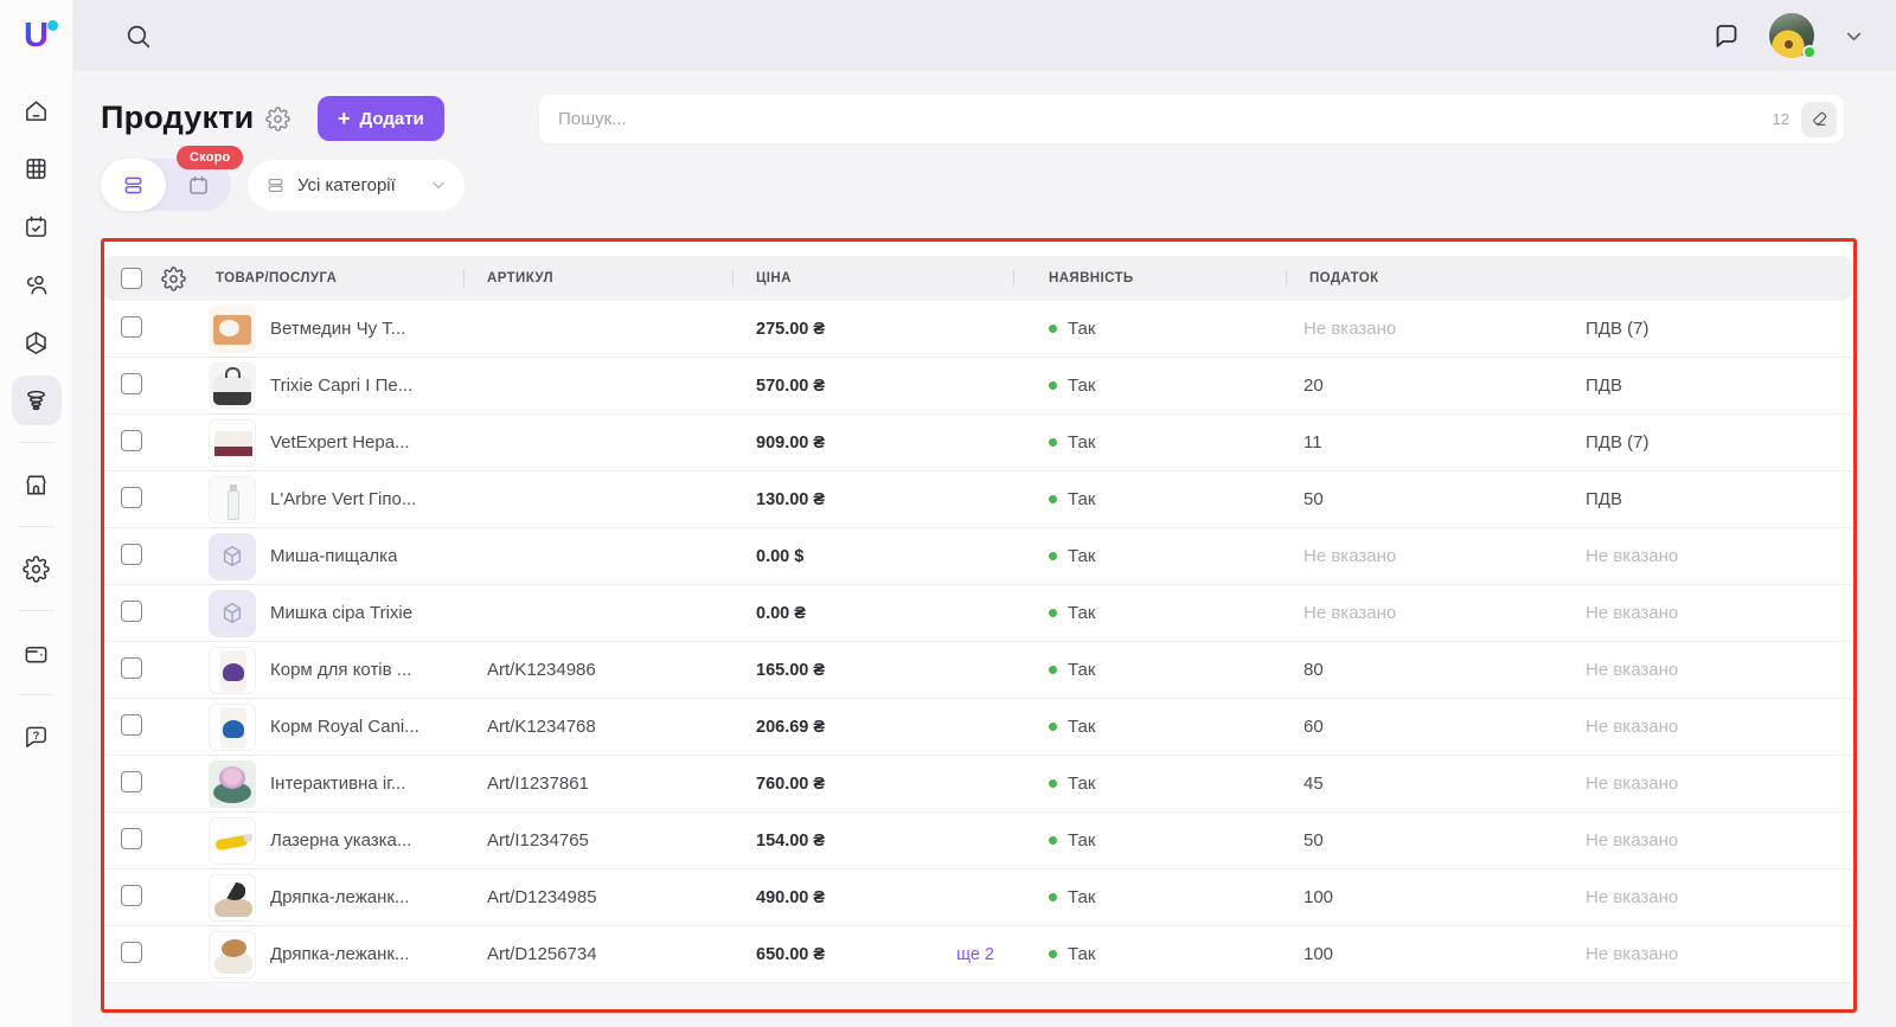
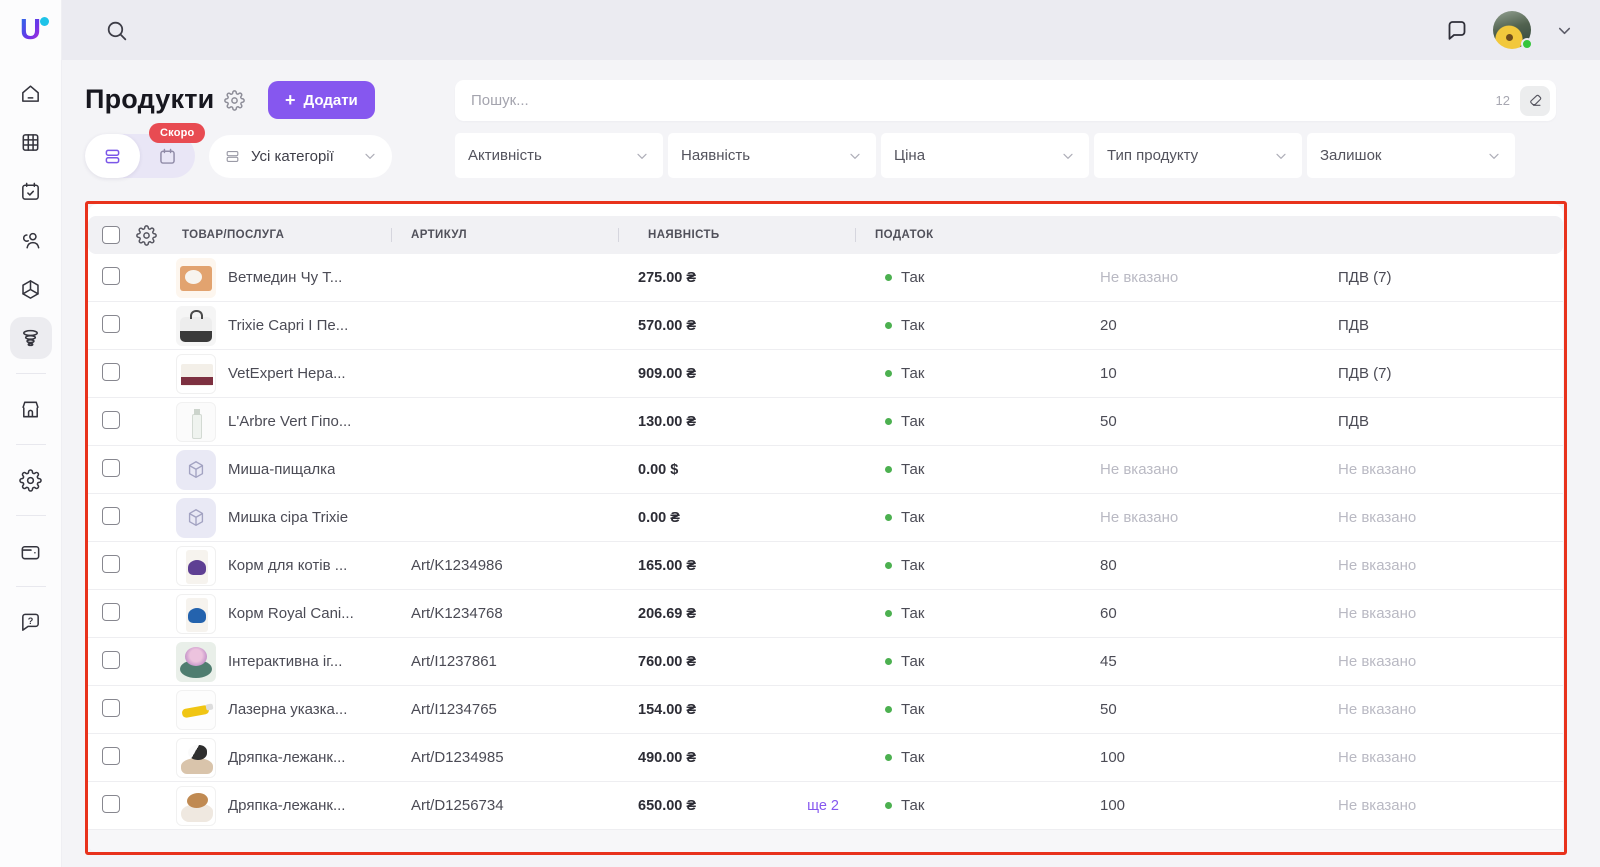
  U
  ?
  Продукти
  +
  Додати
  Пошук...
  12
  Скоро
  Усі категорії
+ Активність
+ Наявність
+ Ціна
+ Тип продукту
+ Залишок
  ТОВАР/ПОСЛУГА
  АРТИКУЛ
- ЦІНА
  НАЯВНІСТЬ
  ПОДАТОК
  Ветмедин Чу Т...
  275.00 ₴
  Так
  Не вказано
  ПДВ (7)
  Trixie Capri I Пе...
  570.00 ₴
  Так
  20
  ПДВ
  VetExpert Hepa...
  909.00 ₴
  Так
- 11
+ 10
  ПДВ (7)
  L'Arbre Vert Гіпо...
  130.00 ₴
  Так
  50
  ПДВ
  Миша-пищалка
  0.00 $
  Так
  Не вказано
  Не вказано
  Мишка сіра Trixie
  0.00 ₴
  Так
  Не вказано
  Не вказано
  Корм для котів ...
  Art/K1234986
  165.00 ₴
  Так
  80
  Не вказано
  Корм Royal Cani...
  Art/K1234768
  206.69 ₴
  Так
  60
  Не вказано
  Інтерактивна іг...
  Art/I1237861
  760.00 ₴
  Так
  45
  Не вказано
  Лазерна указка...
  Art/I1234765
  154.00 ₴
  Так
  50
  Не вказано
  Дряпка-лежанк...
  Art/D1234985
  490.00 ₴
  Так
  100
  Не вказано
  Дряпка-лежанк...
  Art/D1256734
  650.00 ₴
  ще 2
  Так
  100
  Не вказано
